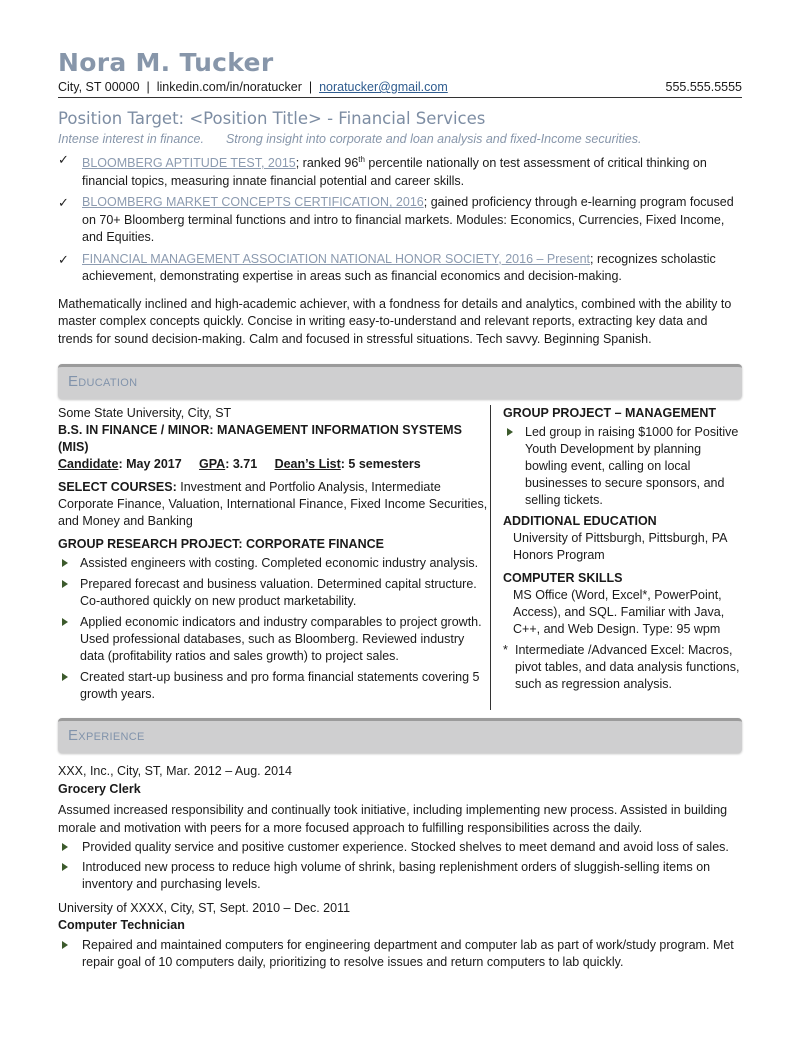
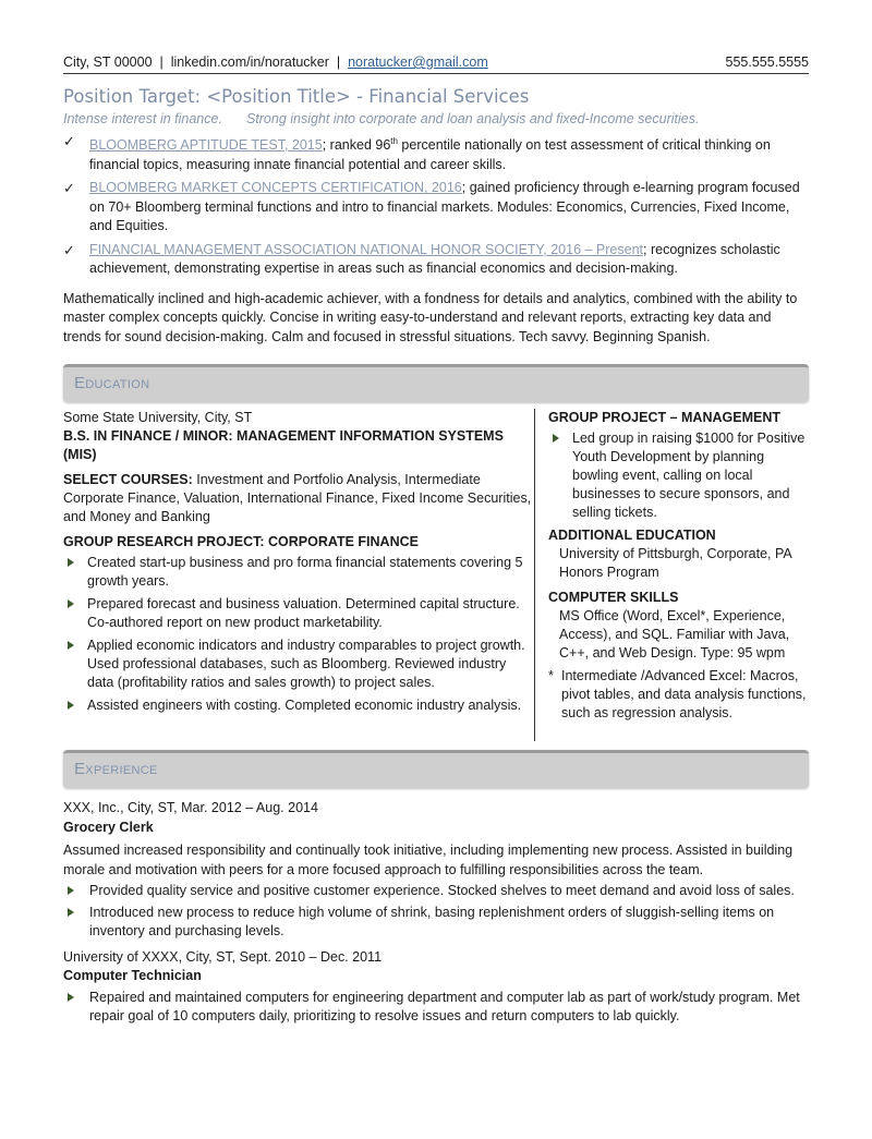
- Nora M. Tucker
  City, ST 00000 | linkedin.com/in/noratucker | noratucker@gmail.com
  555.555.5555
  Position Target: <Position Title> - Financial Services
  Intense interest in finance. Strong insight into corporate and loan analysis and fixed-Income securities.
  ✓
  BLOOMBERG APTITUDE TEST, 2015; ranked 96th percentile nationally on test assessment of critical thinking on financial topics, measuring innate financial potential and career skills.
  ✓
  BLOOMBERG MARKET CONCEPTS CERTIFICATION, 2016; gained proficiency through e-learning program focused on 70+ Bloomberg terminal functions and intro to financial markets. Modules: Economics, Currencies, Fixed Income, and Equities.
  ✓
  FINANCIAL MANAGEMENT ASSOCIATION NATIONAL HONOR SOCIETY, 2016 – Present; recognizes scholastic achievement, demonstrating expertise in areas such as financial economics and decision-making.
  Mathematically inclined and high-academic achiever, with a fondness for details and analytics, combined with the ability to master complex concepts quickly. Concise in writing easy-to-understand and relevant reports, extracting key data and trends for sound decision-making. Calm and focused in stressful situations. Tech savvy. Beginning Spanish.
  Education
  Some State University, City, ST
  B.S. IN FINANCE / MINOR: MANAGEMENT INFORMATION SYSTEMS (MIS)
- Candidate: May 2017 GPA: 3.71 Dean’s List: 5 semesters
  SELECT COURSES: Investment and Portfolio Analysis, Intermediate Corporate Finance, Valuation, International Finance, Fixed Income Securities, and Money and Banking
  GROUP RESEARCH PROJECT: CORPORATE FINANCE
- Assisted engineers with costing. Completed economic industry analysis.
+ Created start-up business and pro forma financial statements covering 5 growth years.
- Prepared forecast and business valuation. Determined capital structure. Co-authored quickly on new product marketability.
+ Prepared forecast and business valuation. Determined capital structure. Co-authored report on new product marketability.
  Applied economic indicators and industry comparables to project growth. Used professional databases, such as Bloomberg. Reviewed industry data (profitability ratios and sales growth) to project sales.
- Created start-up business and pro forma financial statements covering 5 growth years.
+ Assisted engineers with costing. Completed economic industry analysis.
  GROUP PROJECT – MANAGEMENT
  Led group in raising $1000 for Positive Youth Development by planning bowling event, calling on local businesses to secure sponsors, and selling tickets.
  ADDITIONAL EDUCATION
- University of Pittsburgh, Pittsburgh, PA
+ University of Pittsburgh, Corporate, PA
  Honors Program
  COMPUTER SKILLS
- MS Office (Word, Excel*, PowerPoint, Access), and SQL. Familiar with Java, C++, and Web Design. Type: 95 wpm
+ MS Office (Word, Excel*, Experience, Access), and SQL. Familiar with Java, C++, and Web Design. Type: 95 wpm
  *
  Intermediate /Advanced Excel: Macros, pivot tables, and data analysis functions, such as regression analysis.
  Experience
  XXX, Inc., City, ST, Mar. 2012 – Aug. 2014
  Grocery Clerk
- Assumed increased responsibility and continually took initiative, including implementing new process. Assisted in building morale and motivation with peers for a more focused approach to fulfilling responsibilities across the daily.
+ Assumed increased responsibility and continually took initiative, including implementing new process. Assisted in building morale and motivation with peers for a more focused approach to fulfilling responsibilities across the team.
  Provided quality service and positive customer experience. Stocked shelves to meet demand and avoid loss of sales.
  Introduced new process to reduce high volume of shrink, basing replenishment orders of sluggish-selling items on inventory and purchasing levels.
  University of XXXX, City, ST, Sept. 2010 – Dec. 2011
  Computer Technician
  Repaired and maintained computers for engineering department and computer lab as part of work/study program. Met repair goal of 10 computers daily, prioritizing to resolve issues and return computers to lab quickly.
